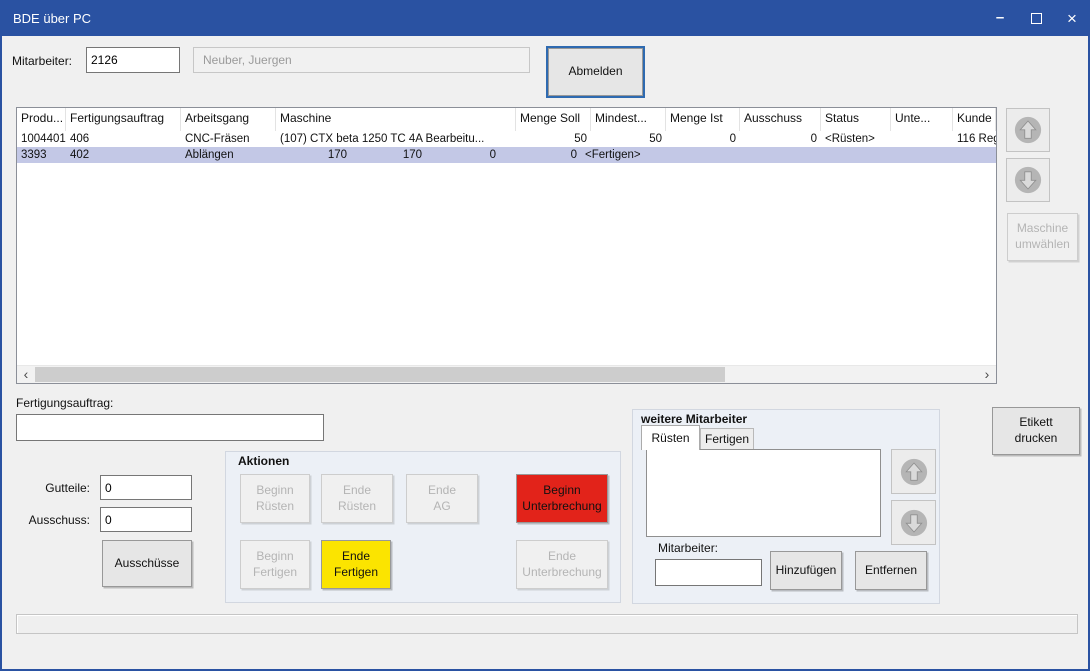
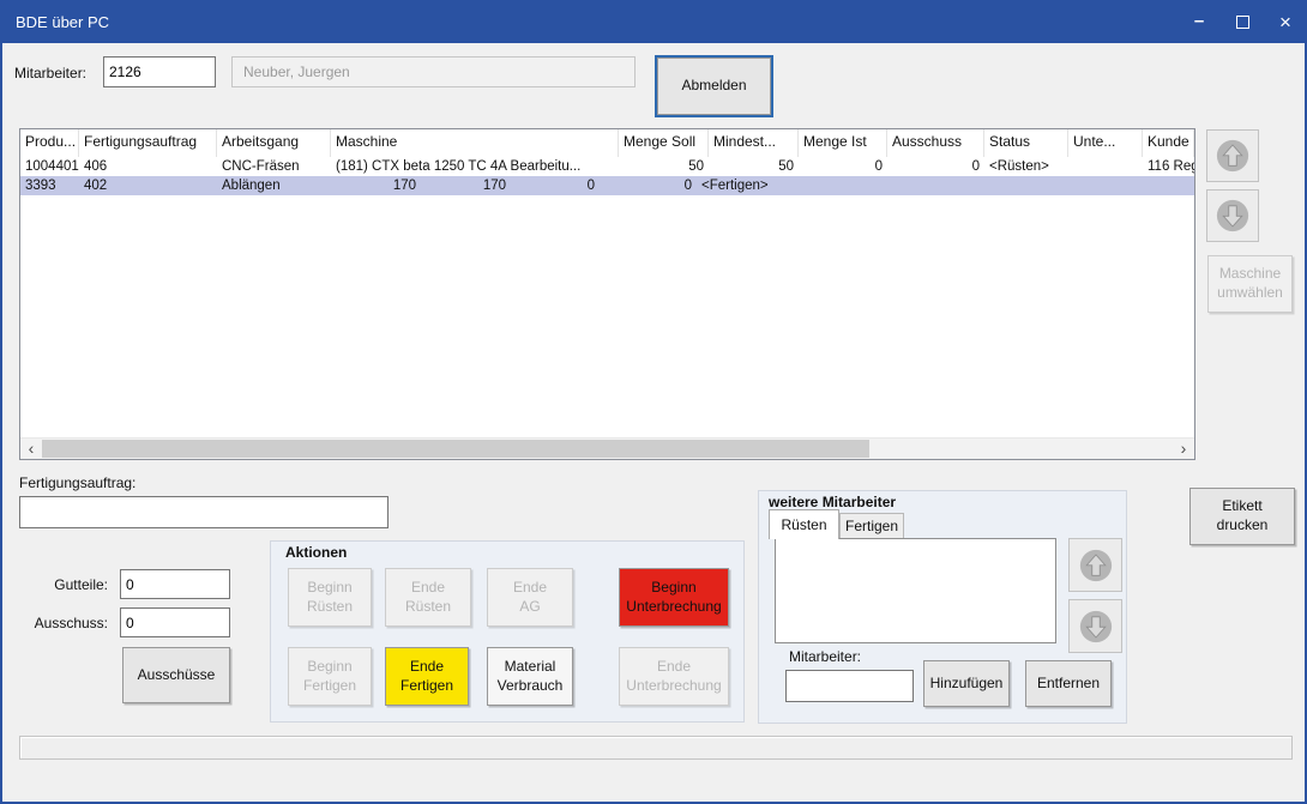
  BDE über PC
  –
  ×
  Mitarbeiter:
  2126
  Neuber, Juergen
  Abmelden
  Produ...
  Fertigungsauftrag
  Arbeitsgang
  Maschine
  Menge Soll
  Mindest...
  Menge Ist
  Ausschuss
  Status
  Unte...
  Kunde
  1004401
  406
  CNC-Fräsen
- (107) CTX beta 1250 TC 4A Bearbeitu...
+ (181) CTX beta 1250 TC 4A Bearbeitu...
  50
  50
  0
  0
  <Rüsten>
  116 Re
  3393
  402
  Ablängen
  170
  170
  0
  0
  <Fertigen>
  ‹
  ›
  Maschine
  umwählen
  Etikett
  drucken
  Fertigungsauftrag:
  Gutteile:
  0
  Ausschuss:
  0
  Ausschüsse
  Aktionen
  Beginn
  Rüsten
  Ende
  Rüsten
  Ende
  AG
  Beginn
  Unterbrechung
  Beginn
  Fertigen
  Ende
  Fertigen
+ Material
+ Verbrauch
  Ende
  Unterbrechung
  weitere Mitarbeiter
  Rüsten
  Fertigen
  Mitarbeiter:
  Hinzufügen
  Entfernen
